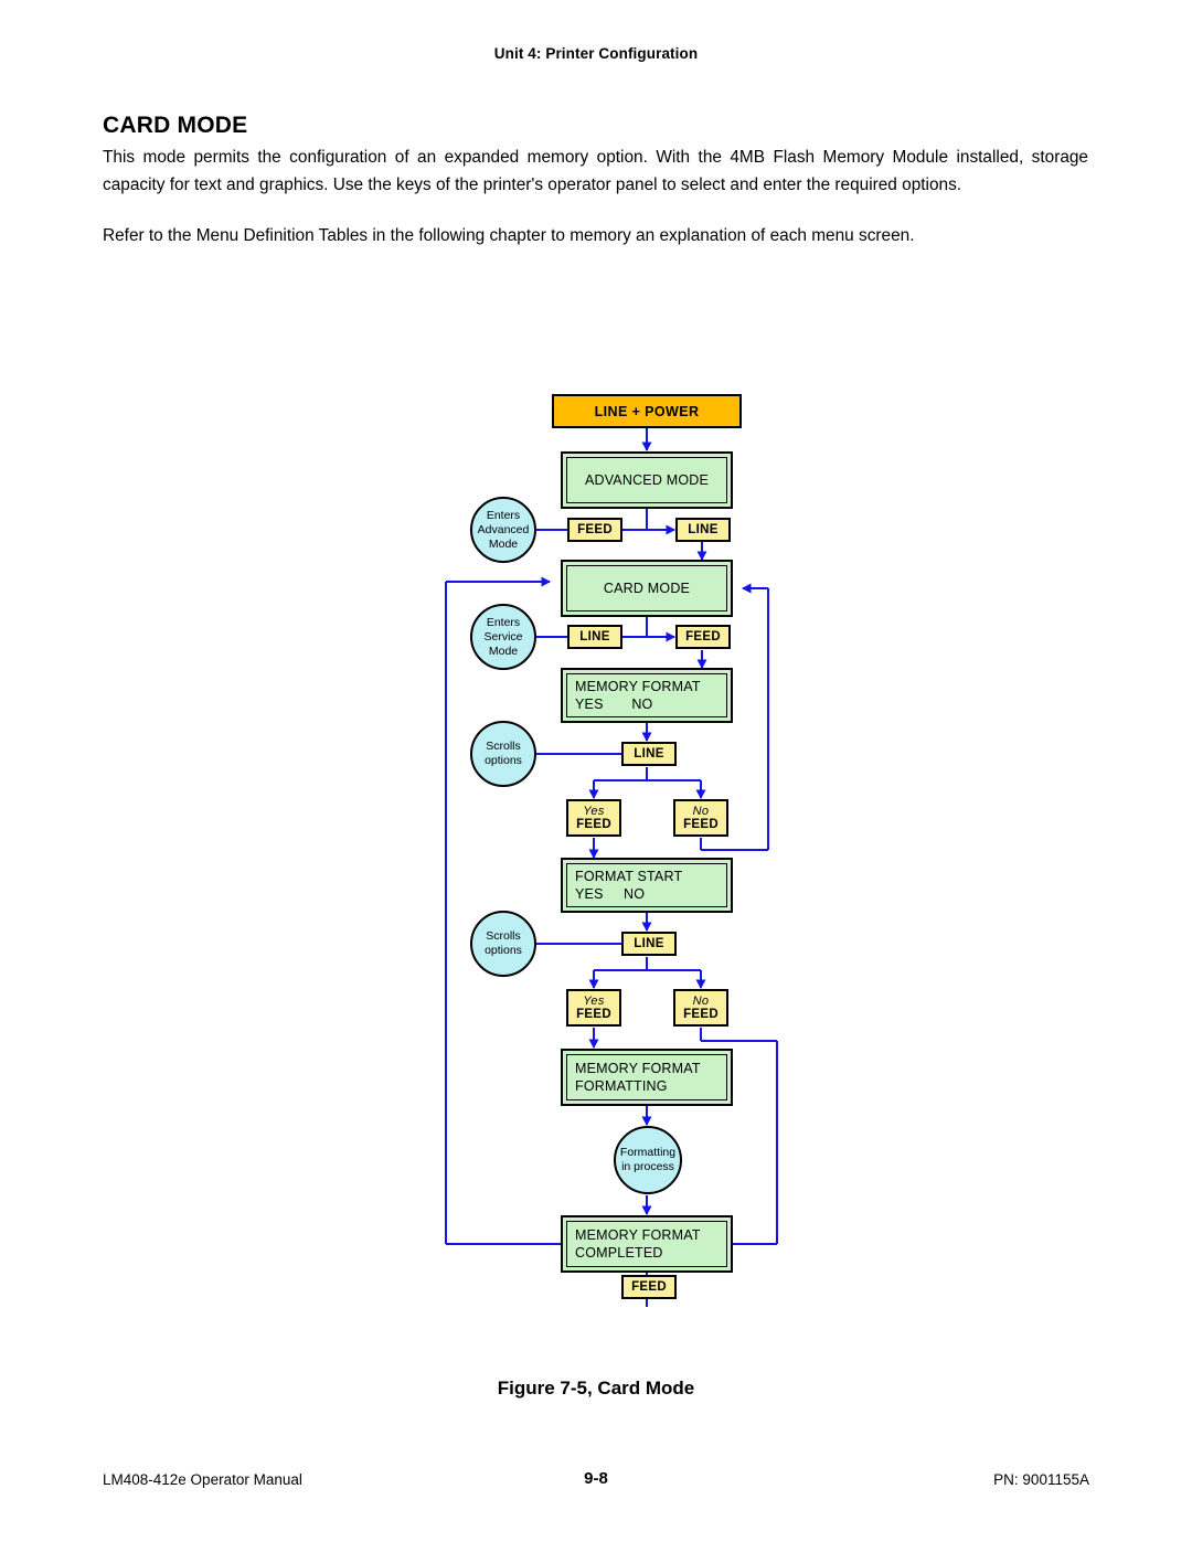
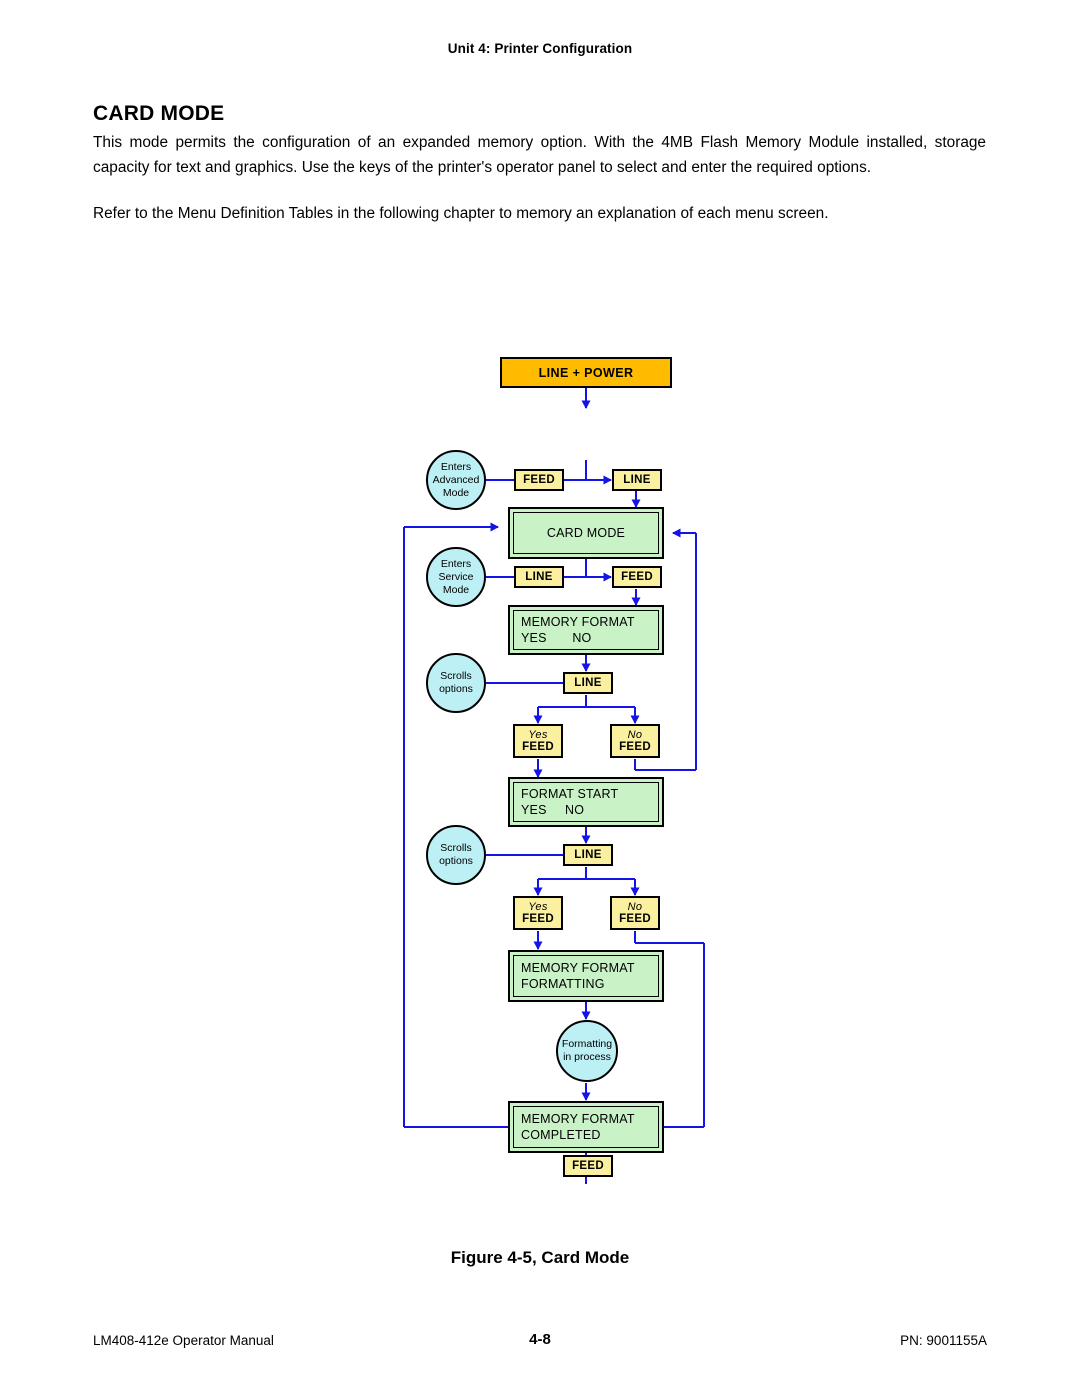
  Unit 4: Printer Configuration
  CARD MODE
  This mode permits the configuration of an expanded memory option. With the 4MB Flash Memory Module installed, storage capacity for text and graphics. Use the keys of the printer's operator panel to select and enter the required options.
  Refer to the Menu Definition Tables in the following chapter to memory an explanation of each menu screen.
  LINE + POWER
- ADVANCED MODE
  Enters
  Advanced
  Mode
  FEED
  LINE
  CARD MODE
  Enters
  Service
  Mode
  LINE
  FEED
  MEMORY FORMAT
  YES NO
  Scrolls
  options
  LINE
  Yes
  FEED
  No
  FEED
  FORMAT START
  YES NO
  Scrolls
  options
  LINE
  Yes
  FEED
  No
  FEED
  MEMORY FORMAT
  FORMATTING
  Formatting
  in process
  MEMORY FORMAT
  COMPLETED
  FEED
- Figure 7-5, Card Mode
+ Figure 4-5, Card Mode
  LM408-412e Operator Manual
- 9-8
+ 4-8
  PN: 9001155A
